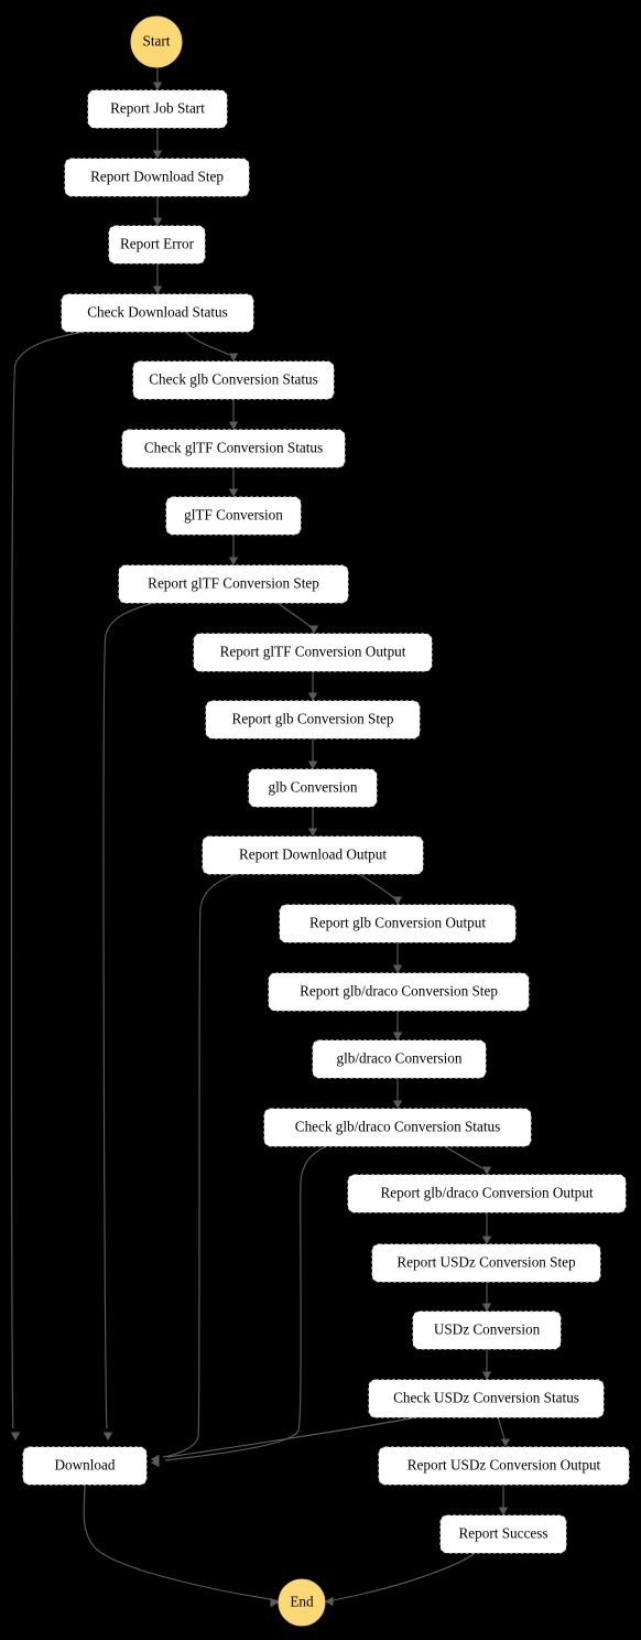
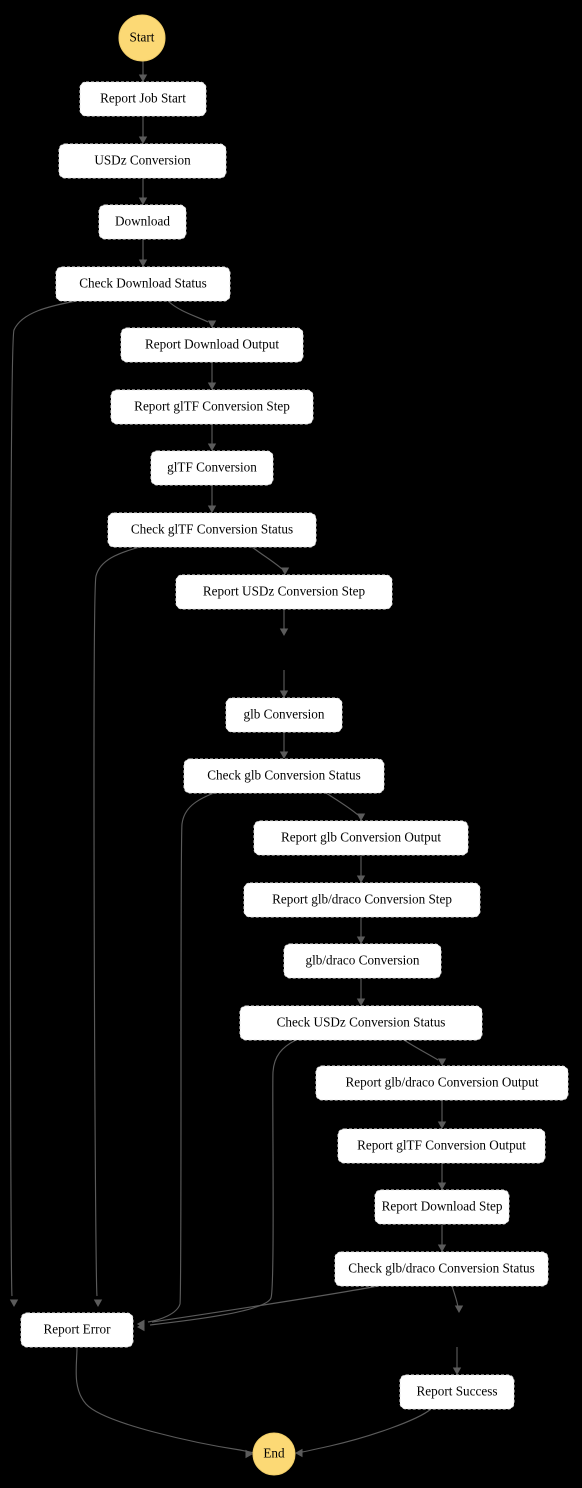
  Start
  Report Job Start
- Report Download Step
+ USDz Conversion
- Report Error
+ Download
  Check Download Status
- Check glb Conversion Status
+ Report Download Output
- Check glTF Conversion Status
+ Report glTF Conversion Step
  glTF Conversion
- Report glTF Conversion Step
+ Check glTF Conversion Status
- Report glTF Conversion Output
+ Report USDz Conversion Step
- Report glb Conversion Step
  glb Conversion
- Report Download Output
+ Check glb Conversion Status
  Report glb Conversion Output
  Report glb/draco Conversion Step
  glb/draco Conversion
- Check glb/draco Conversion Status
+ Check USDz Conversion Status
  Report glb/draco Conversion Output
- Report USDz Conversion Step
+ Report glTF Conversion Output
- USDz Conversion
+ Report Download Step
- Check USDz Conversion Status
+ Check glb/draco Conversion Status
- Report USDz Conversion Output
  Report Success
- Download
+ Report Error
  End
